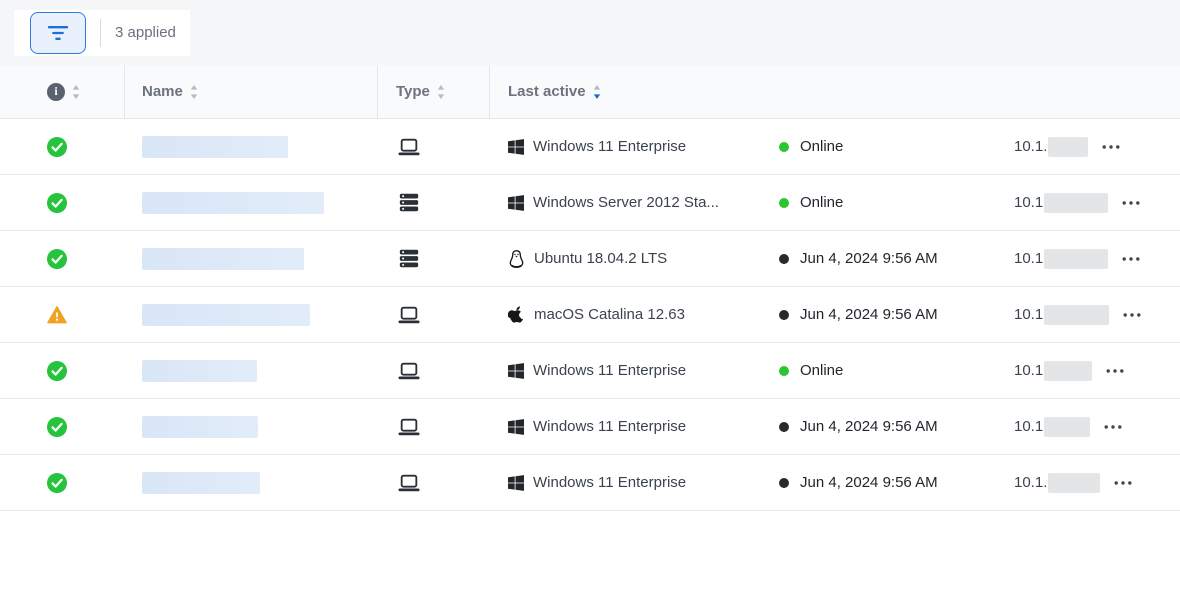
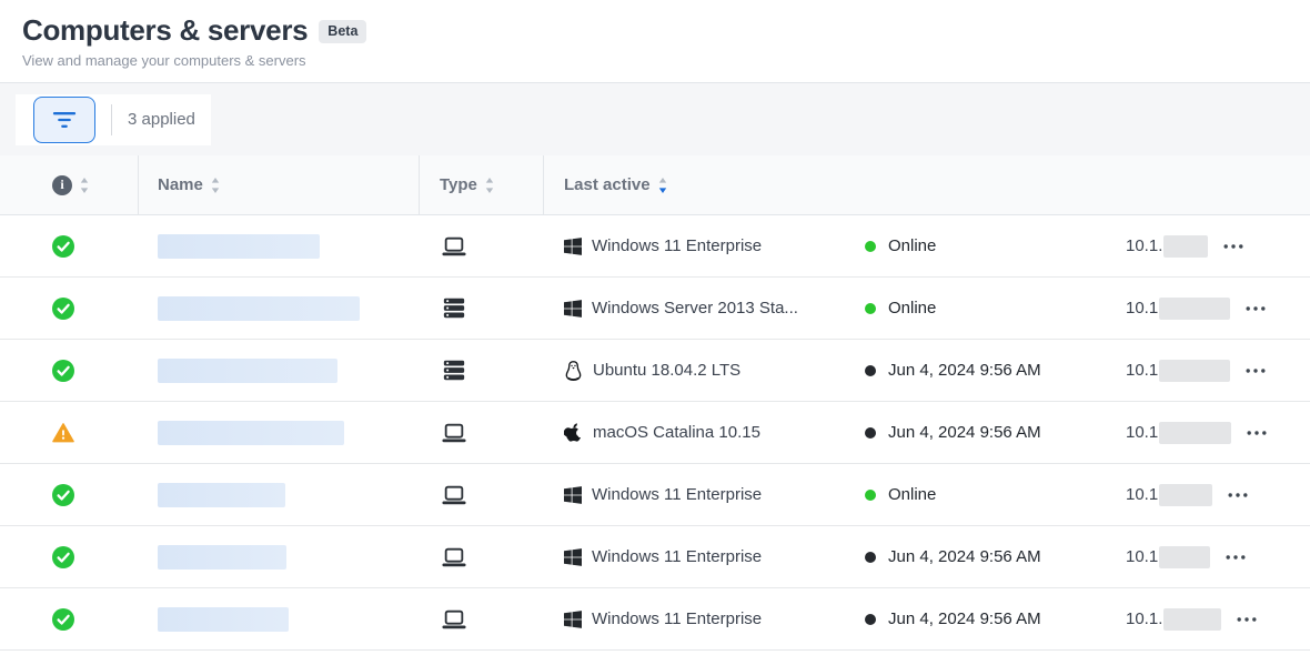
+ Computers & servers
+ Beta
+ View and manage your computers & servers
  3 applied
  i
  Name
  Type
  Last active
  Windows 11 Enterprise
  Online
  10.1.
- Windows Server 2012 Sta...
+ Windows Server 2013 Sta...
  Online
  10.1
  Ubuntu 18.04.2 LTS
  Jun 4, 2024 9:56 AM
  10.1
- macOS Catalina 12.63
+ macOS Catalina 10.15
  Jun 4, 2024 9:56 AM
  10.1
  Windows 11 Enterprise
  Online
  10.1
  Windows 11 Enterprise
  Jun 4, 2024 9:56 AM
  10.1
  Windows 11 Enterprise
  Jun 4, 2024 9:56 AM
  10.1.
